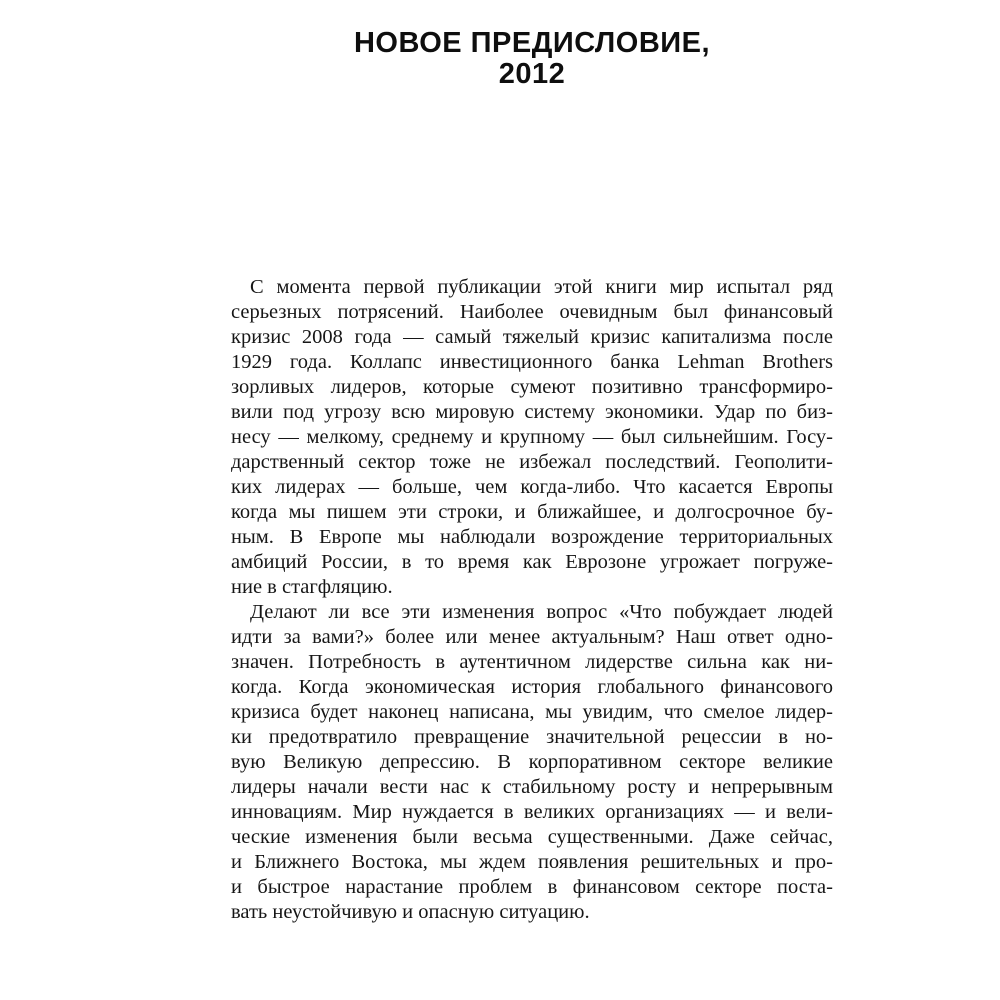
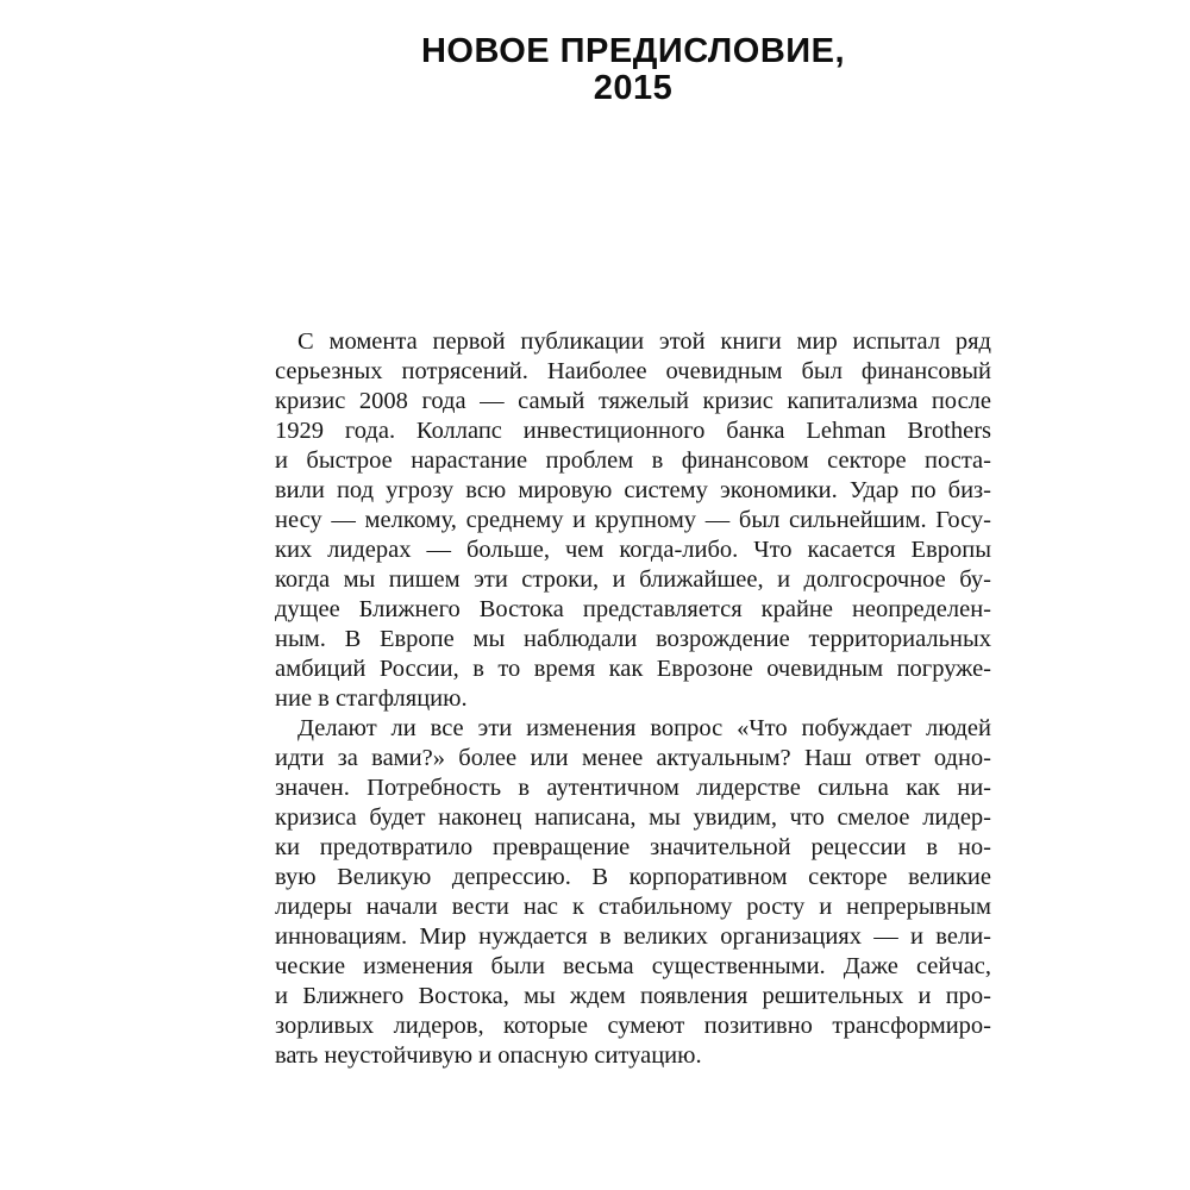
  НОВОЕ ПРЕДИСЛОВИЕ,
- 2012
+ 2015
  С момента первой публикации этой книги мир испытал ряд
  серьезных потрясений. Наиболее очевидным был финансовый
  кризис 2008 года — самый тяжелый кризис капитализма после
  1929 года. Коллапс инвестиционного банка Lehman Brothers
- зорливых лидеров, которые сумеют позитивно трансформиро-
+ и быстрое нарастание проблем в финансовом секторе поста-
  вили под угрозу всю мировую систему экономики. Удар по биз-
  несу — мелкому, среднему и крупному — был сильнейшим. Госу-
- дарственный сектор тоже не избежал последствий. Геополити-
  ких лидерах — больше, чем когда-либо. Что касается Европы
  когда мы пишем эти строки, и ближайшее, и долгосрочное бу-
+ дущее Ближнего Востока представляется крайне неопределен-
  ным. В Европе мы наблюдали возрождение территориальных
- амбиций России, в то время как Еврозоне угрожает погруже-
+ амбиций России, в то время как Еврозоне очевидным погруже-
  ние в стагфляцию.
  Делают ли все эти изменения вопрос «Что побуждает людей
  идти за вами?» более или менее актуальным? Наш ответ одно-
  значен. Потребность в аутентичном лидерстве сильна как ни-
- когда. Когда экономическая история глобального финансового
  кризиса будет наконец написана, мы увидим, что смелое лидер-
  ки предотвратило превращение значительной рецессии в но-
  вую Великую депрессию. В корпоративном секторе великие
  лидеры начали вести нас к стабильному росту и непрерывным
  инновациям. Мир нуждается в великих организациях — и вели-
  ческие изменения были весьма существенными. Даже сейчас,
  и Ближнего Востока, мы ждем появления решительных и про-
- и быстрое нарастание проблем в финансовом секторе поста-
+ зорливых лидеров, которые сумеют позитивно трансформиро-
  вать неустойчивую и опасную ситуацию.
